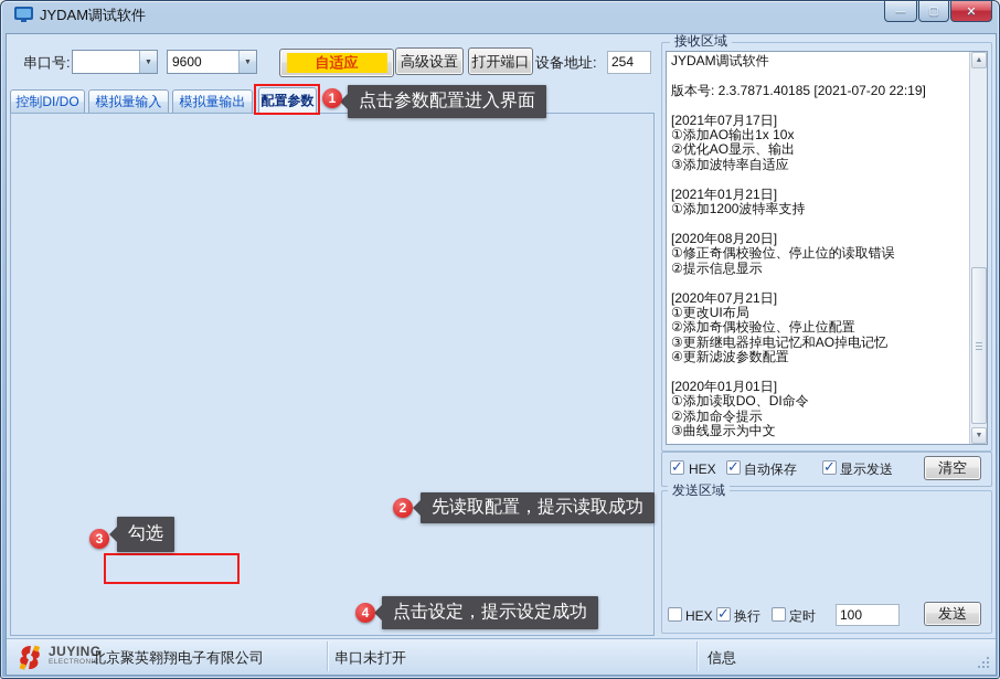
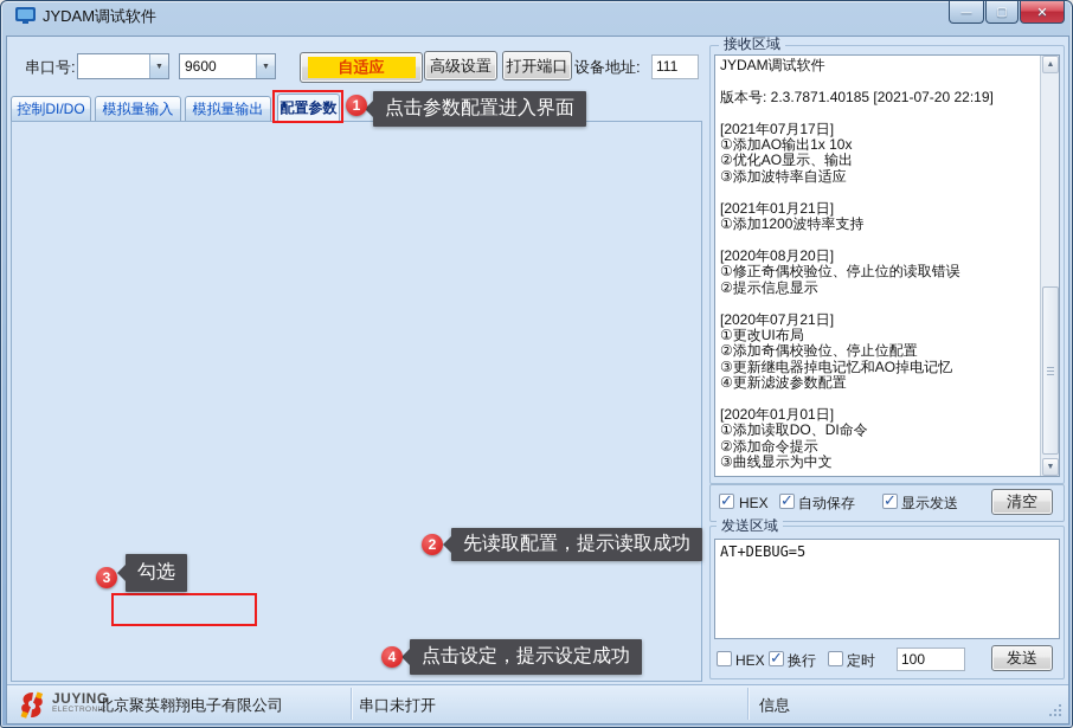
  JYDAM调试软件
  —
  ▢
  ✕
  串口号:
  9600
  自适应
  高级设置
  打开端口
  设备地址:
- 254
+ 111
  控制DI/DO
  模拟量输入
  模拟量输出
  配置参数
  接收区域
  JYDAM调试软件
  版本号: 2.3.7871.40185 [2021-07-20 22:19]
  [2021年07月17日]
  ①添加AO输出1x 10x
  ②优化AO显示、输出
  ③添加波特率自适应
  [2021年01月21日]
  ①添加1200波特率支持
  [2020年08月20日]
  ①修正奇偶校验位、停止位的读取错误
  ②提示信息显示
  [2020年07月21日]
  ①更改UI布局
  ②添加奇偶校验位、停止位配置
  ③更新继电器掉电记忆和AO掉电记忆
  ④更新滤波参数配置
  [2020年01月01日]
  ①添加读取DO、DI命令
  ②添加命令提示
  ③曲线显示为中文
  ✓
  HEX
  ✓
  自动保存
  ✓
  显示发送
  清空
  发送区域
+ AT+DEBUG=5
  HEX
  ✓
  换行
  定时
  100
  发送
  JUYING
  北京聚英翱翔电子有限公司
  串口未打开
  信息
  1
  点击参数配置进入界面
  2
  先读取配置，提示读取成功
  3
  勾选
  4
  点击设定，提示设定成功
